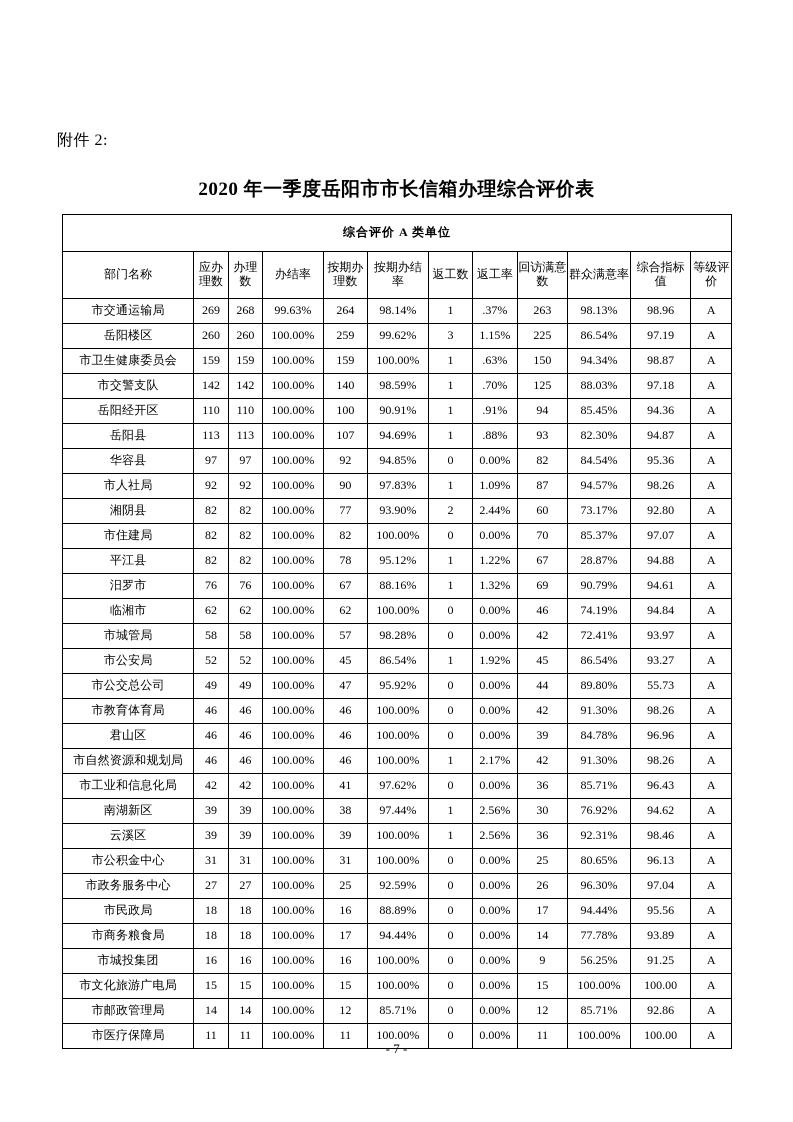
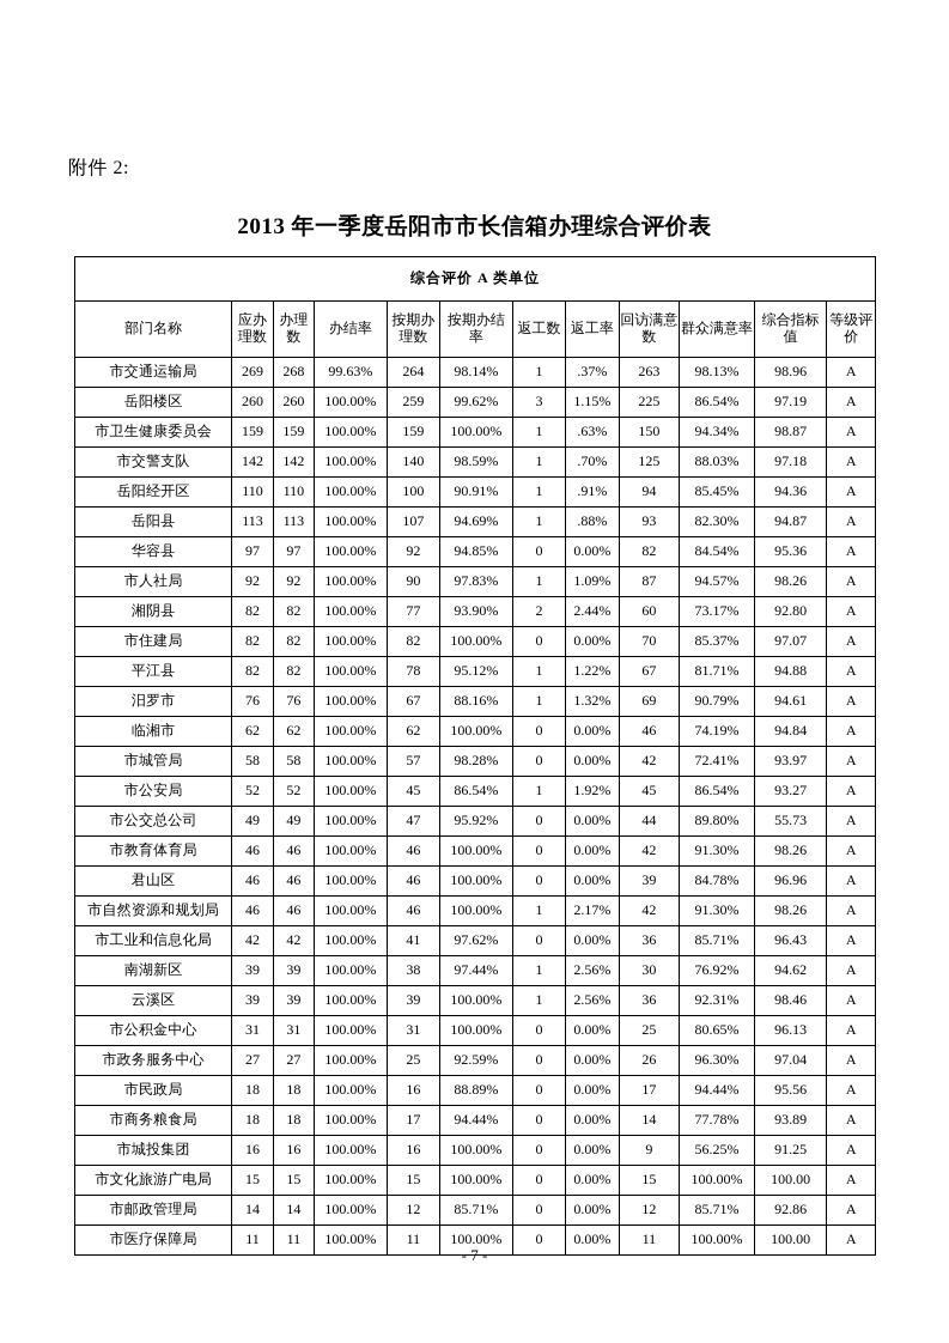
  附件 2:
- 2020 年一季度岳阳市市长信箱办理综合评价表
+ 2013 年一季度岳阳市市长信箱办理综合评价表
  综合评价 A 类单位
  部门名称	应办理数	办理数	办结率	按期办理数	按期办结率	返工数	返工率	回访满意数	群众满意率	综合指标值	等级评价
  市交通运输局	269	268	99.63%	264	98.14%	1	.37%	263	98.13%	98.96	A
  岳阳楼区	260	260	100.00%	259	99.62%	3	1.15%	225	86.54%	97.19	A
  市卫生健康委员会	159	159	100.00%	159	100.00%	1	.63%	150	94.34%	98.87	A
  市交警支队	142	142	100.00%	140	98.59%	1	.70%	125	88.03%	97.18	A
  岳阳经开区	110	110	100.00%	100	90.91%	1	.91%	94	85.45%	94.36	A
  岳阳县	113	113	100.00%	107	94.69%	1	.88%	93	82.30%	94.87	A
  华容县	97	97	100.00%	92	94.85%	0	0.00%	82	84.54%	95.36	A
  市人社局	92	92	100.00%	90	97.83%	1	1.09%	87	94.57%	98.26	A
  湘阴县	82	82	100.00%	77	93.90%	2	2.44%	60	73.17%	92.80	A
  市住建局	82	82	100.00%	82	100.00%	0	0.00%	70	85.37%	97.07	A
- 平江县	82	82	100.00%	78	95.12%	1	1.22%	67	28.87%	94.88	A
+ 平江县	82	82	100.00%	78	95.12%	1	1.22%	67	81.71%	94.88	A
  汨罗市	76	76	100.00%	67	88.16%	1	1.32%	69	90.79%	94.61	A
  临湘市	62	62	100.00%	62	100.00%	0	0.00%	46	74.19%	94.84	A
  市城管局	58	58	100.00%	57	98.28%	0	0.00%	42	72.41%	93.97	A
  市公安局	52	52	100.00%	45	86.54%	1	1.92%	45	86.54%	93.27	A
  市公交总公司	49	49	100.00%	47	95.92%	0	0.00%	44	89.80%	55.73	A
  市教育体育局	46	46	100.00%	46	100.00%	0	0.00%	42	91.30%	98.26	A
  君山区	46	46	100.00%	46	100.00%	0	0.00%	39	84.78%	96.96	A
  市自然资源和规划局	46	46	100.00%	46	100.00%	1	2.17%	42	91.30%	98.26	A
  市工业和信息化局	42	42	100.00%	41	97.62%	0	0.00%	36	85.71%	96.43	A
  南湖新区	39	39	100.00%	38	97.44%	1	2.56%	30	76.92%	94.62	A
  云溪区	39	39	100.00%	39	100.00%	1	2.56%	36	92.31%	98.46	A
  市公积金中心	31	31	100.00%	31	100.00%	0	0.00%	25	80.65%	96.13	A
  市政务服务中心	27	27	100.00%	25	92.59%	0	0.00%	26	96.30%	97.04	A
  市民政局	18	18	100.00%	16	88.89%	0	0.00%	17	94.44%	95.56	A
  市商务粮食局	18	18	100.00%	17	94.44%	0	0.00%	14	77.78%	93.89	A
  市城投集团	16	16	100.00%	16	100.00%	0	0.00%	9	56.25%	91.25	A
  市文化旅游广电局	15	15	100.00%	15	100.00%	0	0.00%	15	100.00%	100.00	A
  市邮政管理局	14	14	100.00%	12	85.71%	0	0.00%	12	85.71%	92.86	A
  市医疗保障局	11	11	100.00%	11	100.00%	0	0.00%	11	100.00%	100.00	A
  - 7 -
